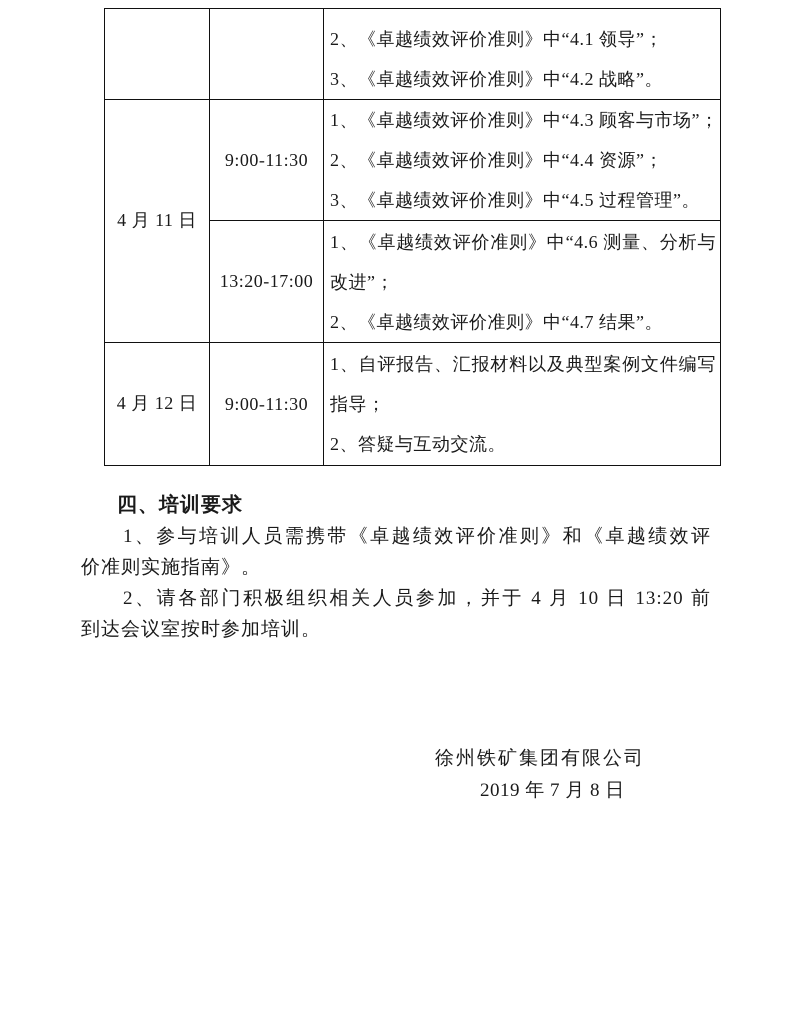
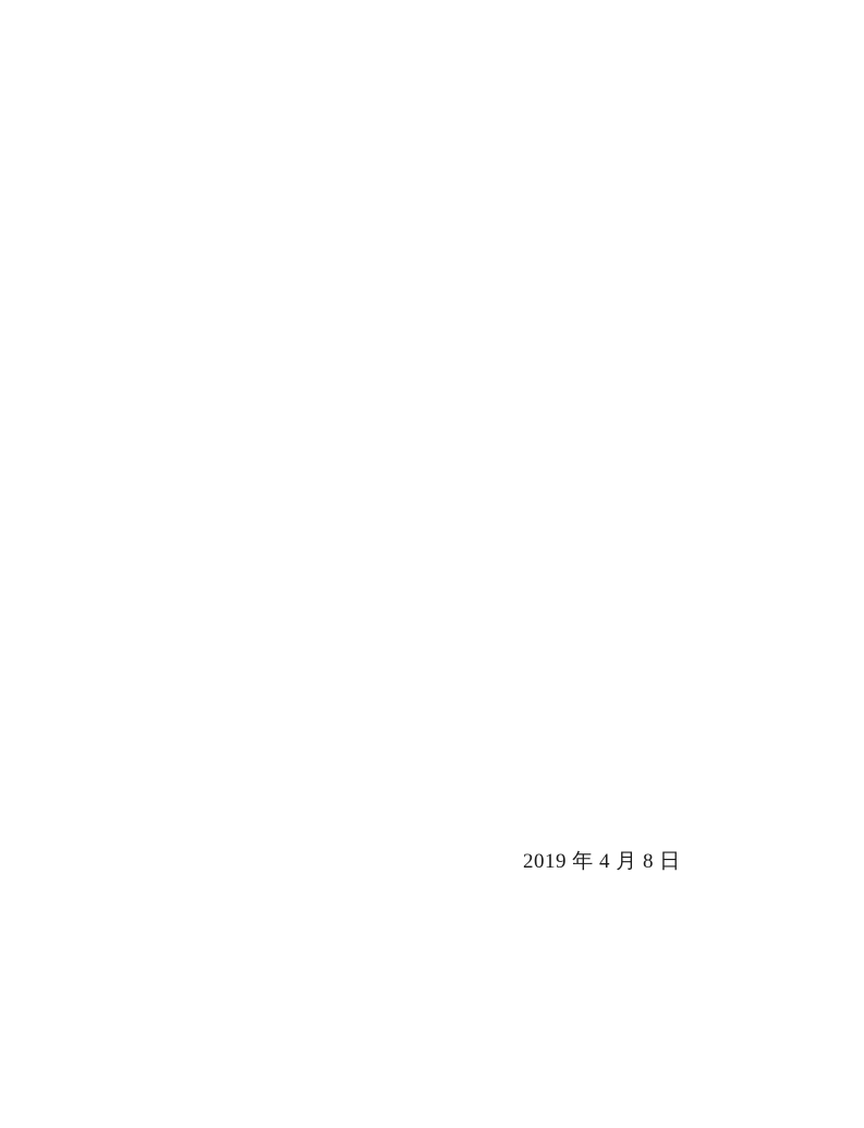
- 		2、《卓越绩效评价准则》中“4.1 领导”； 3、《卓越绩效评价准则》中“4.2 战略”。
- 4 月 11 日	9:00-11:30	1、《卓越绩效评价准则》中“4.3 顾客与市场”； 2、《卓越绩效评价准则》中“4.4 资源”； 3、《卓越绩效评价准则》中“4.5 过程管理”。
- 13:20-17:00	1、《卓越绩效评价准则》中“4.6 测量、分析与 改进”； 2、《卓越绩效评价准则》中“4.7 结果”。
- 4 月 12 日	9:00-11:30	1、自评报告、汇报材料以及典型案例文件编写 指导； 2、答疑与互动交流。
- 四、培训要求
- 1、参与培训人员需携带《卓越绩效评价准则》和《卓越绩效评
- 价准则实施指南》。
- 2、请各部门积极组织相关人员参加，并于 4 月 10 日 13:20 前
- 到达会议室按时参加培训。
- 徐州铁矿集团有限公司
- 2019 年 7 月 8 日
+ 2019 年 4 月 8 日
